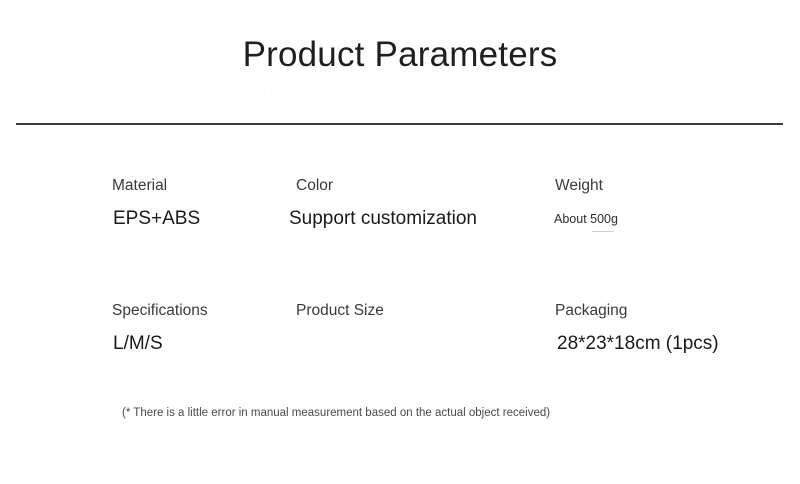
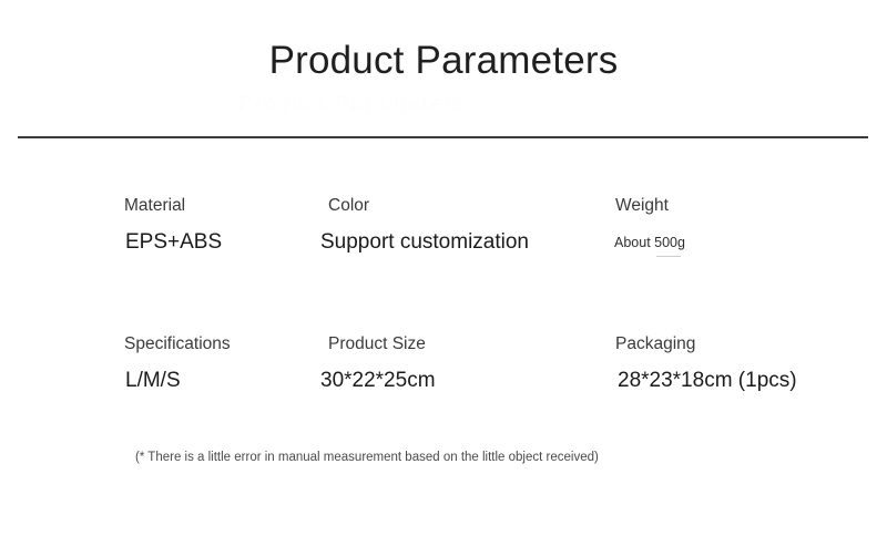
  Product Parameters
  Material
  EPS+ABS
  Color
  Support customization
  Weight
  About 500g
  Specifications
  L/M/S
  Product Size
+ 30*22*25cm
  Packaging
  28*23*18cm (1pcs)
- (* There is a little error in manual measurement based on the actual object received)
+ (* There is a little error in manual measurement based on the little object received)
